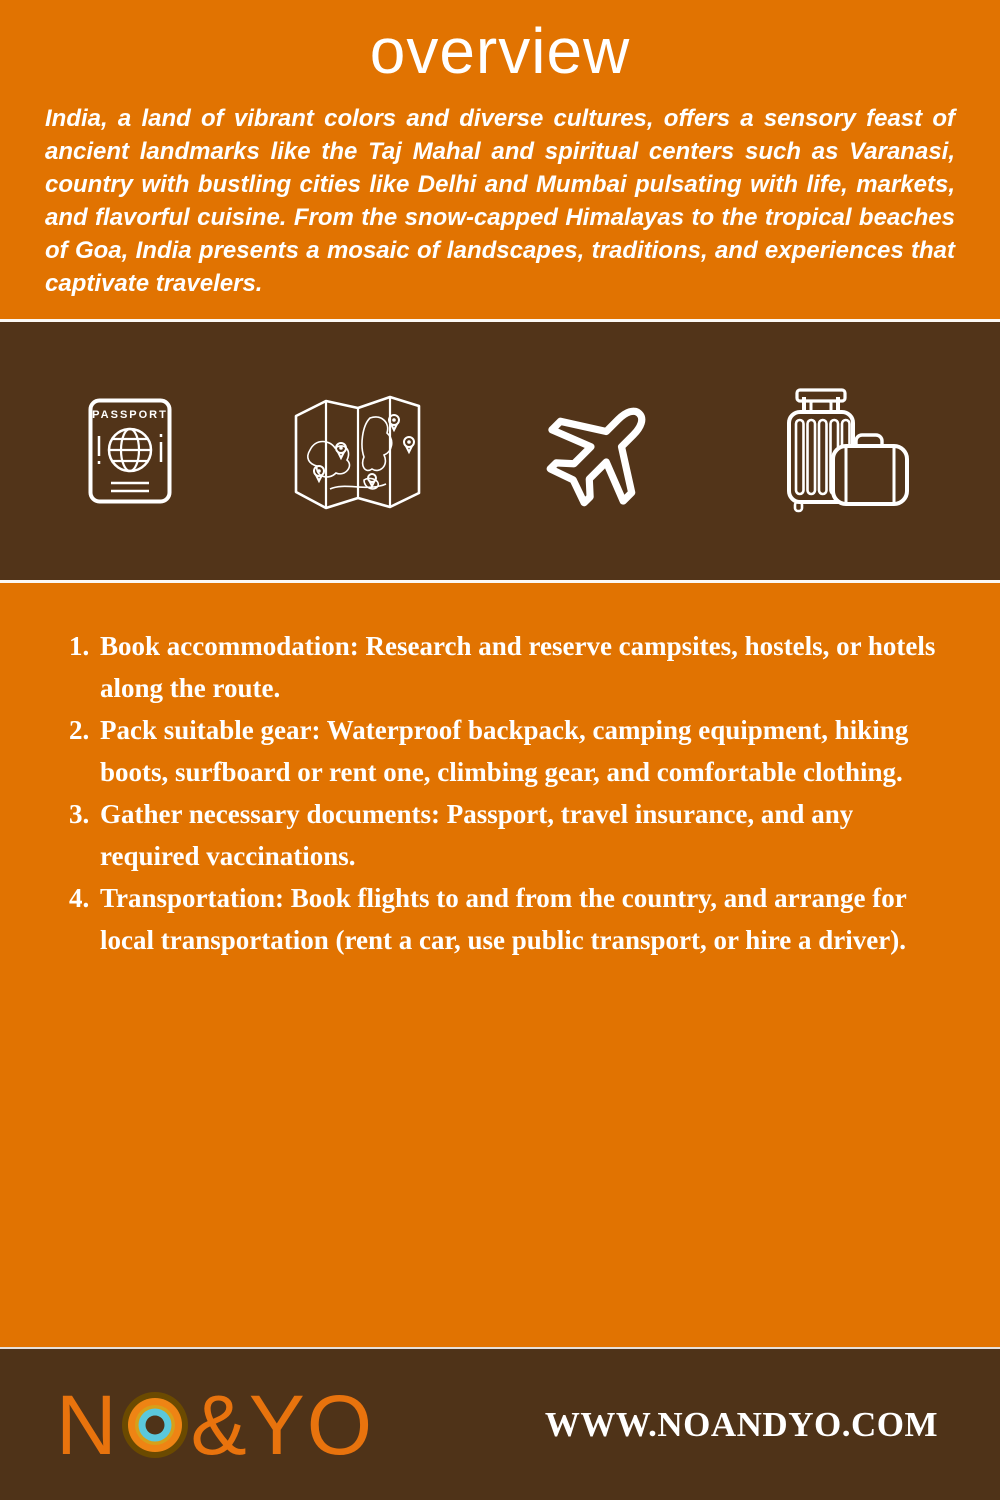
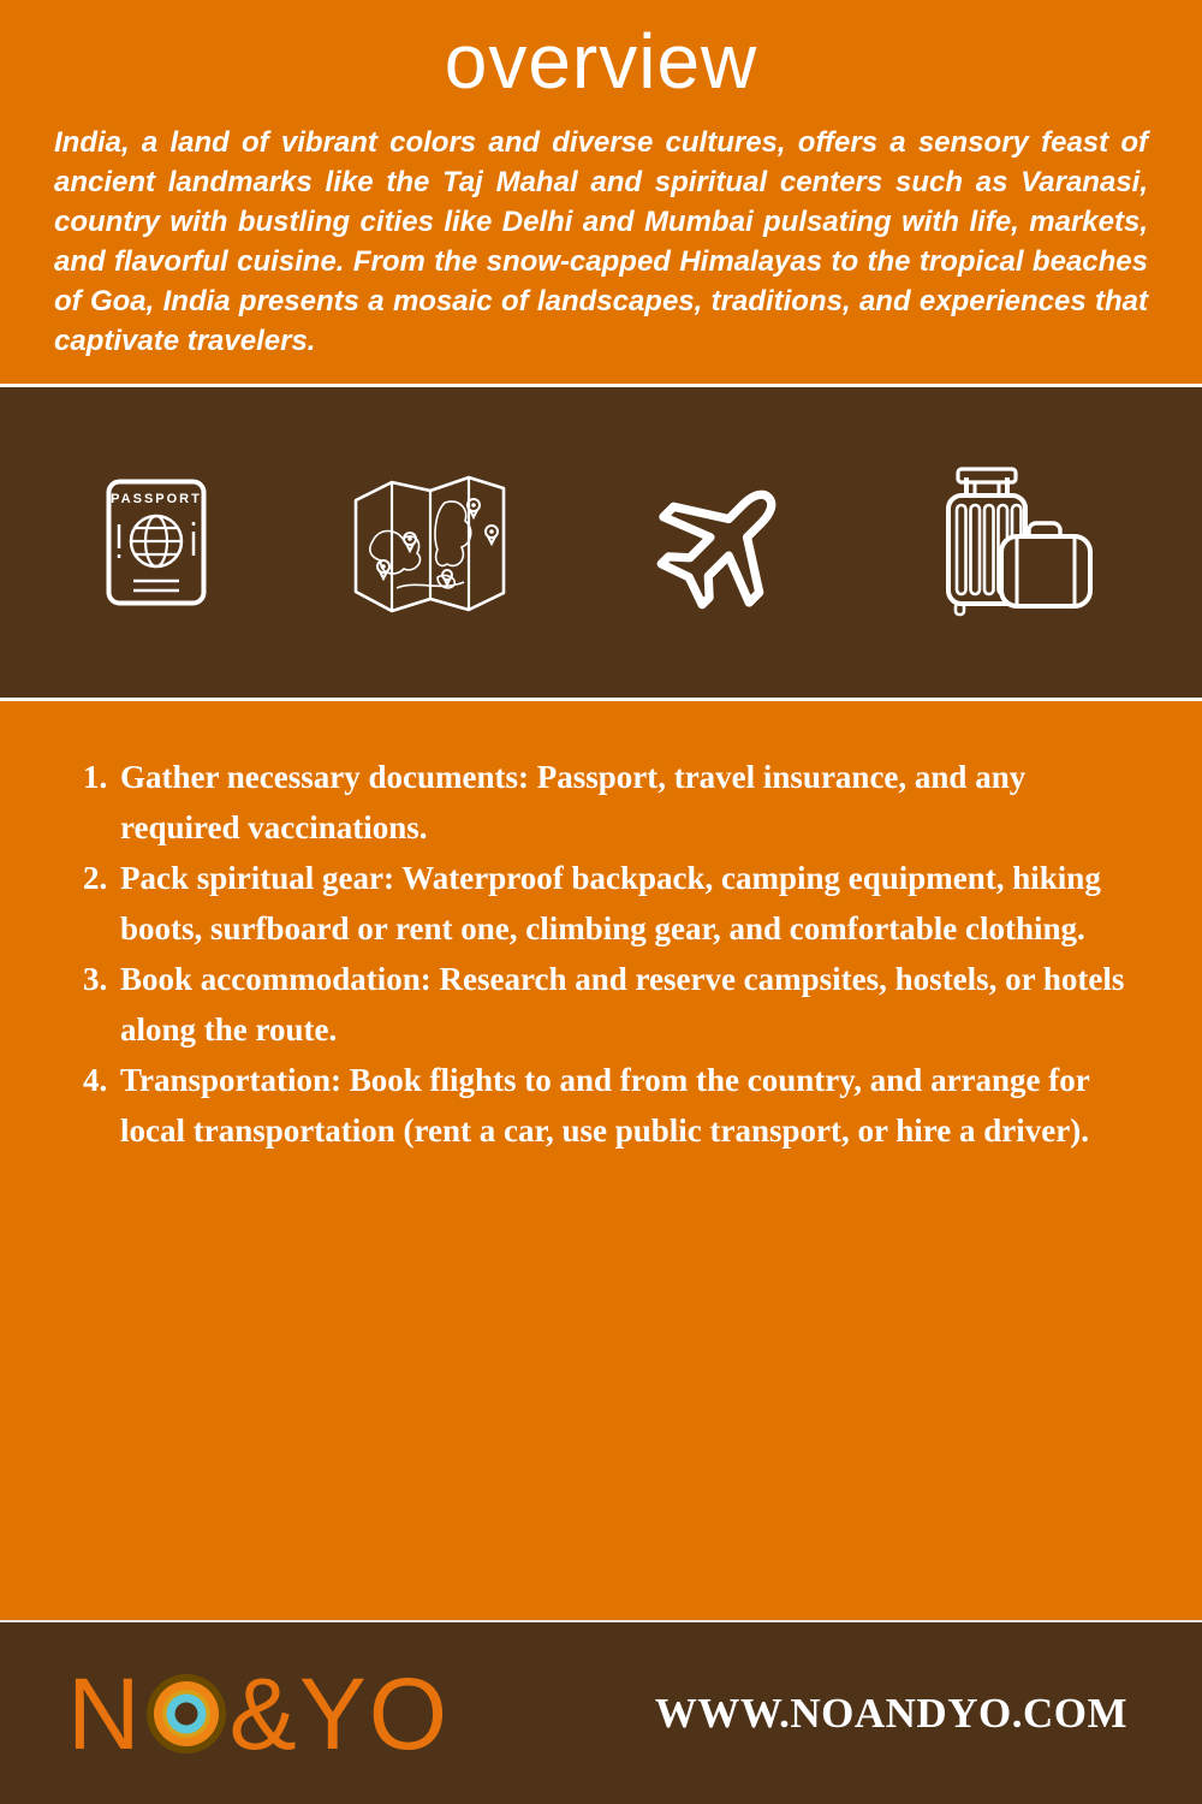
  overview
  India, a land of vibrant colors and diverse cultures, offers a sensory feast of ancient landmarks like the Taj Mahal and spiritual centers such as Varanasi, country with bustling cities like Delhi and Mumbai pulsating with life, markets, and flavorful cuisine. From the snow-capped Himalayas to the tropical beaches of Goa, India presents a mosaic of landscapes, traditions, and experiences that captivate travelers.
  PASSPORT
- Book accommodation: Research and reserve campsites, hostels, or hotels along the route.
+ Gather necessary documents: Passport, travel insurance, and any required vaccinations.
- Pack suitable gear: Waterproof backpack, camping equipment, hiking boots, surfboard or rent one, climbing gear, and comfortable clothing.
+ Pack spiritual gear: Waterproof backpack, camping equipment, hiking boots, surfboard or rent one, climbing gear, and comfortable clothing.
- Gather necessary documents: Passport, travel insurance, and any required vaccinations.
+ Book accommodation: Research and reserve campsites, hostels, or hotels along the route.
  Transportation: Book flights to and from the country, and arrange for local transportation (rent a car, use public transport, or hire a driver).
  N
  &YO
  WWW.NOANDYO.COM
